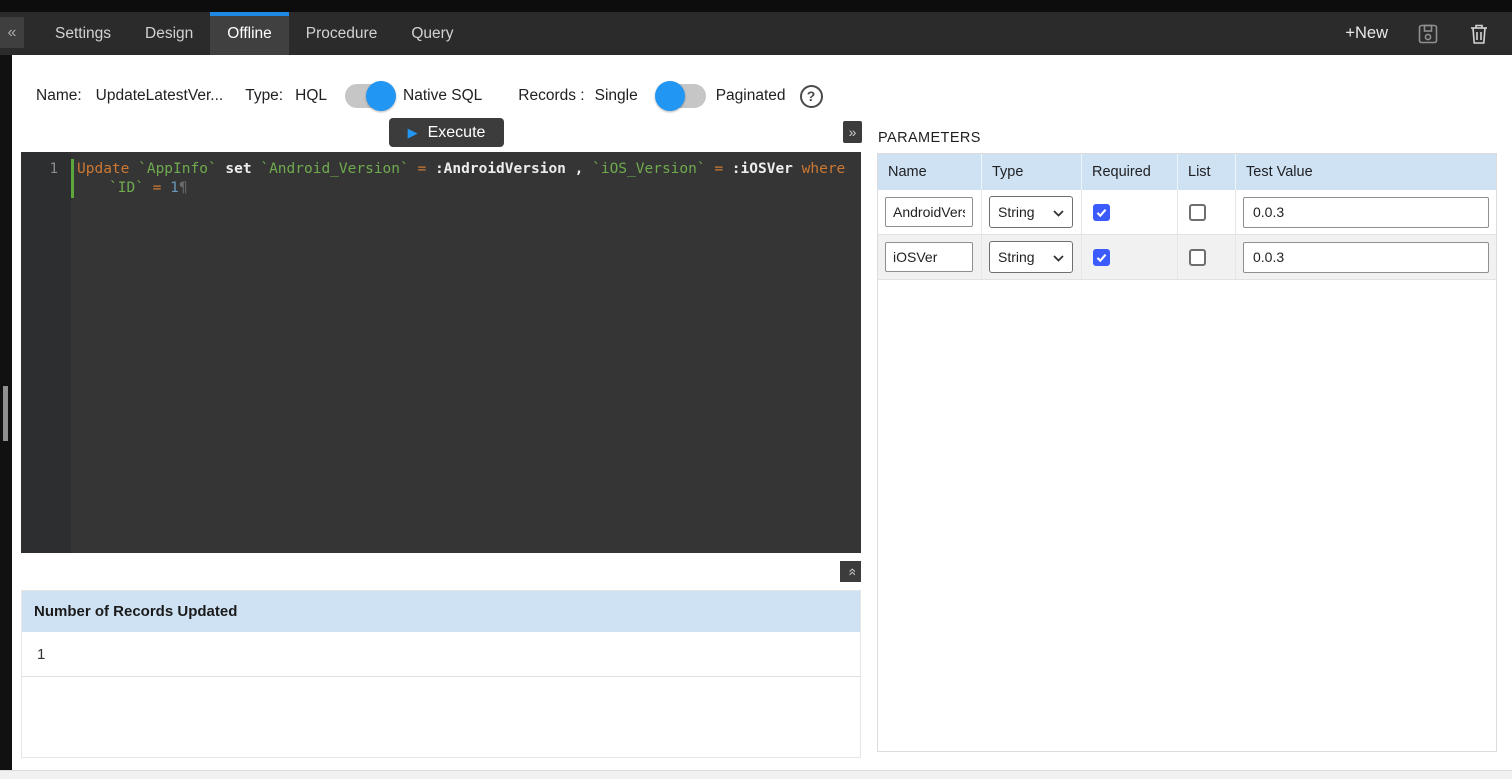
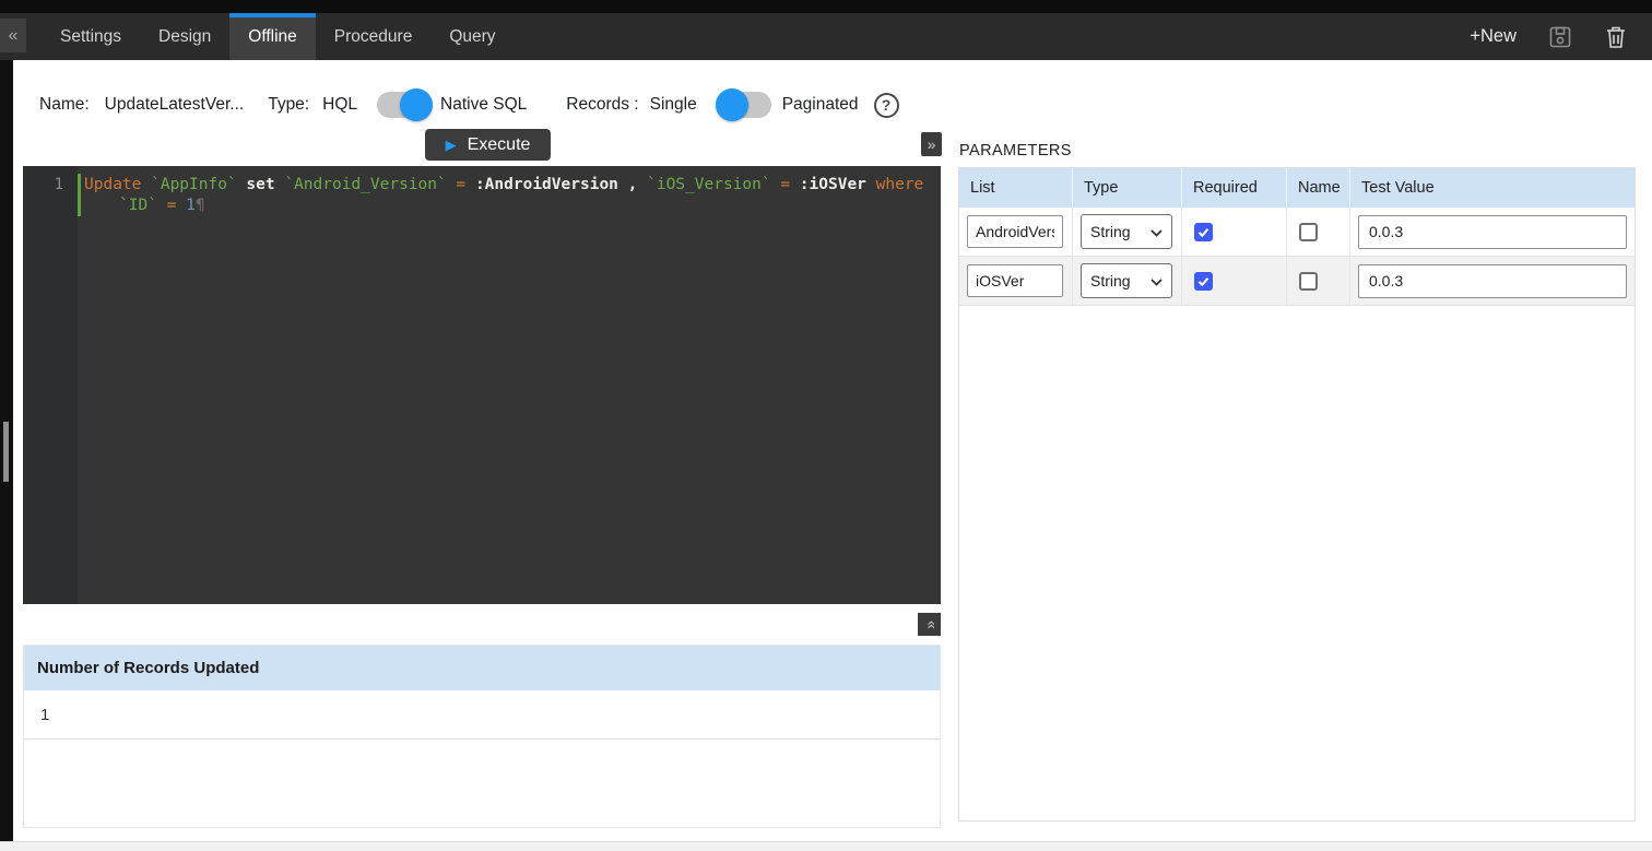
  Settings
  Design
  Offline
  Procedure
  Query
  +New
  «
  Name:
  UpdateLatestVer...
  Type:
  HQL
  Native SQL
  Records :
  Single
  Paginated
  ?
  ▶
  Execute
  »
  1
  Update `AppInfo` set `Android_Version` = :AndroidVersion , `iOS_Version` = :iOSVer where
  `ID` = 1¶
  Number of Records Updated
  1
  PARAMETERS
- Name
+ List
  Type
  Required
- List
+ Name
  Test Value
  AndroidVer
  String
  0.0.3
  iOSVer
  String
  0.0.3
